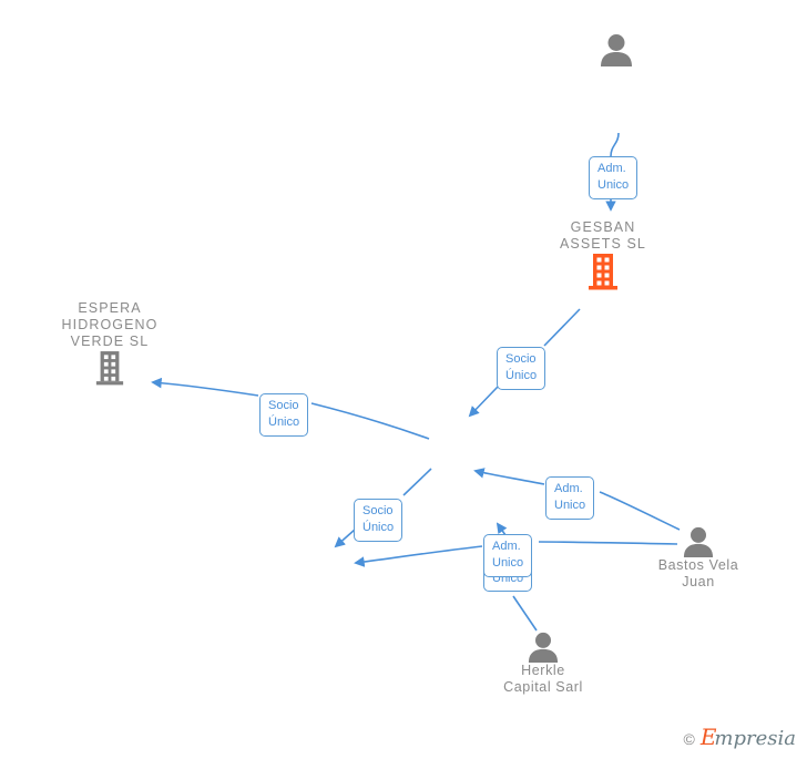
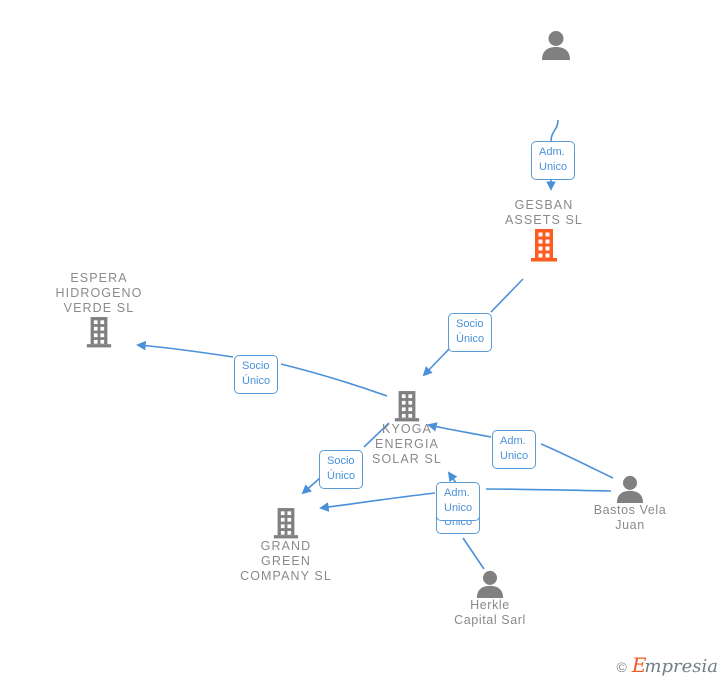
  GESBAN
  ASSETS SL
  ESPERA
  HIDROGENO
  VERDE SL
+ KYOGA
+ ENERGIA
+ SOLAR SL
+ GRAND
+ GREEN
+ COMPANY SL
  Bastos Vela
  Juan
  Herkle
  Capital Sarl
  Adm.
  Unico
  Socio
  Único
  Socio
  Único
  Socio
  Único
  Adm.
  Unico
  Único
  Adm.
  Unico
  ©
  Empresia
